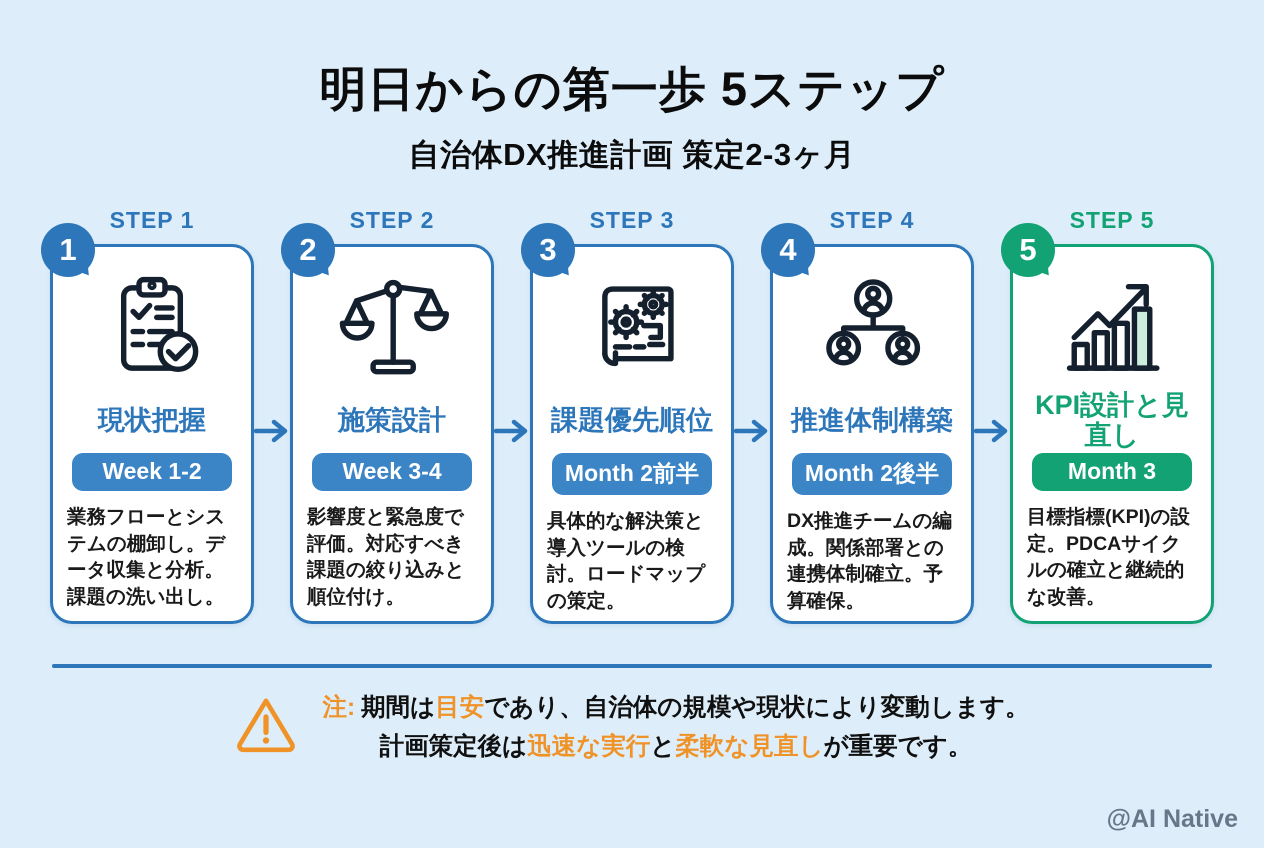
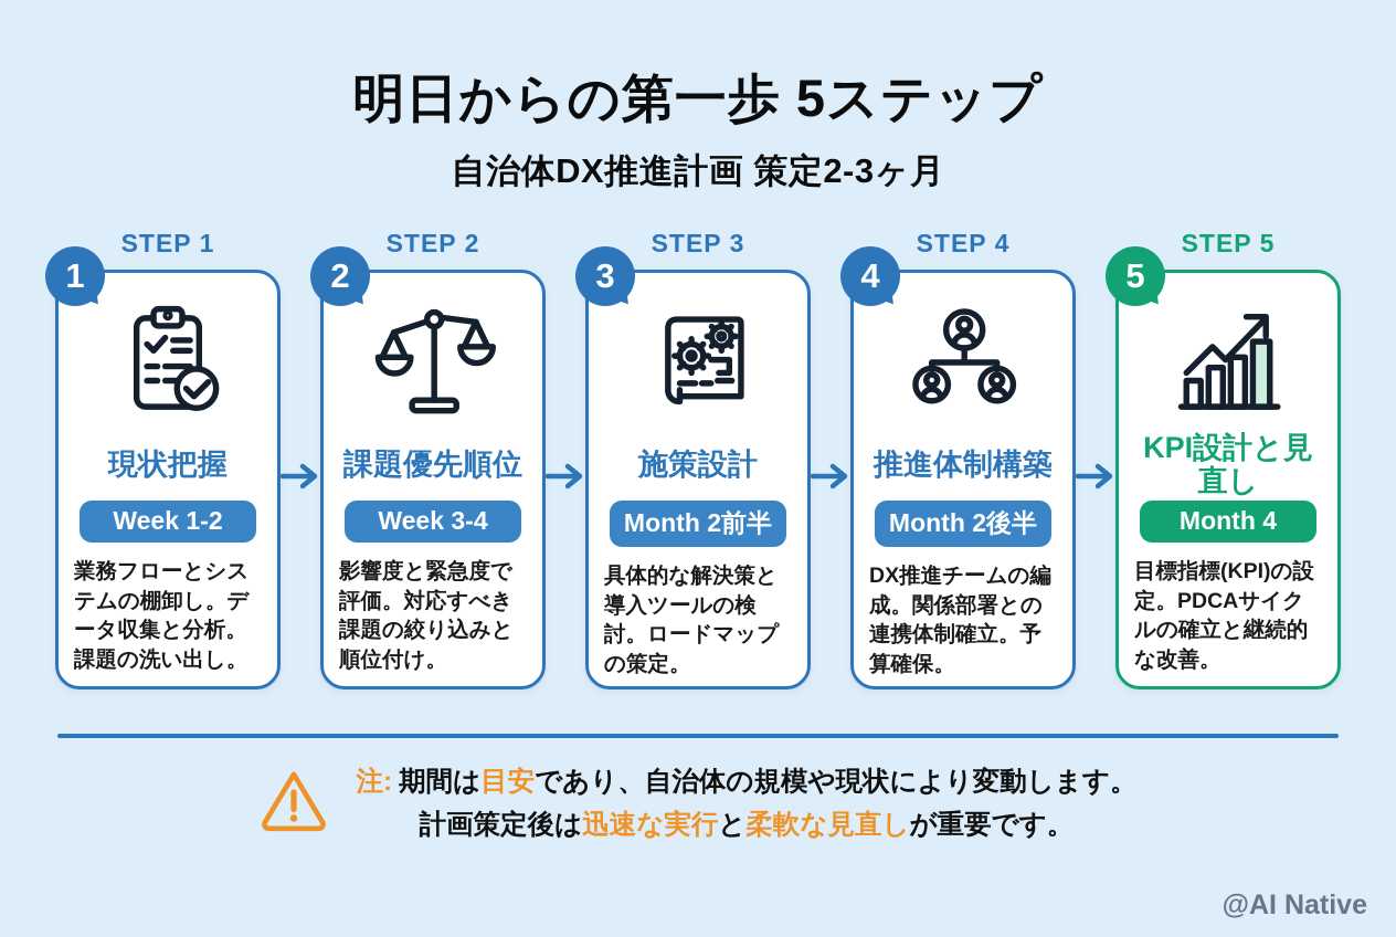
  明日からの第一歩 5ステップ
  自治体DX推進計画 策定2-3ヶ月
  STEP 1
  1
  現状把握
  Week 1-2
  業務フローとシステムの棚卸し。データ収集と分析。課題の洗い出し。
  STEP 2
  2
- 施策設計
+ 課題優先順位
  Week 3-4
  影響度と緊急度で評価。対応すべき課題の絞り込みと順位付け。
  STEP 3
  3
- 課題優先順位
+ 施策設計
  Month 2前半
  具体的な解決策と導入ツールの検討。ロードマップの策定。
  STEP 4
  4
  推進体制構築
  Month 2後半
  DX推進チームの編成。関係部署との連携体制確立。予算確保。
  STEP 5
  5
  KPI設計と見直し
- Month 3
+ Month 4
  目標指標(KPI)の設定。PDCAサイクルの確立と継続的な改善。
  注: 期間は目安であり、自治体の規模や現状により変動します。
  計画策定後は迅速な実行と柔軟な見直しが重要です。
  @AI Native
